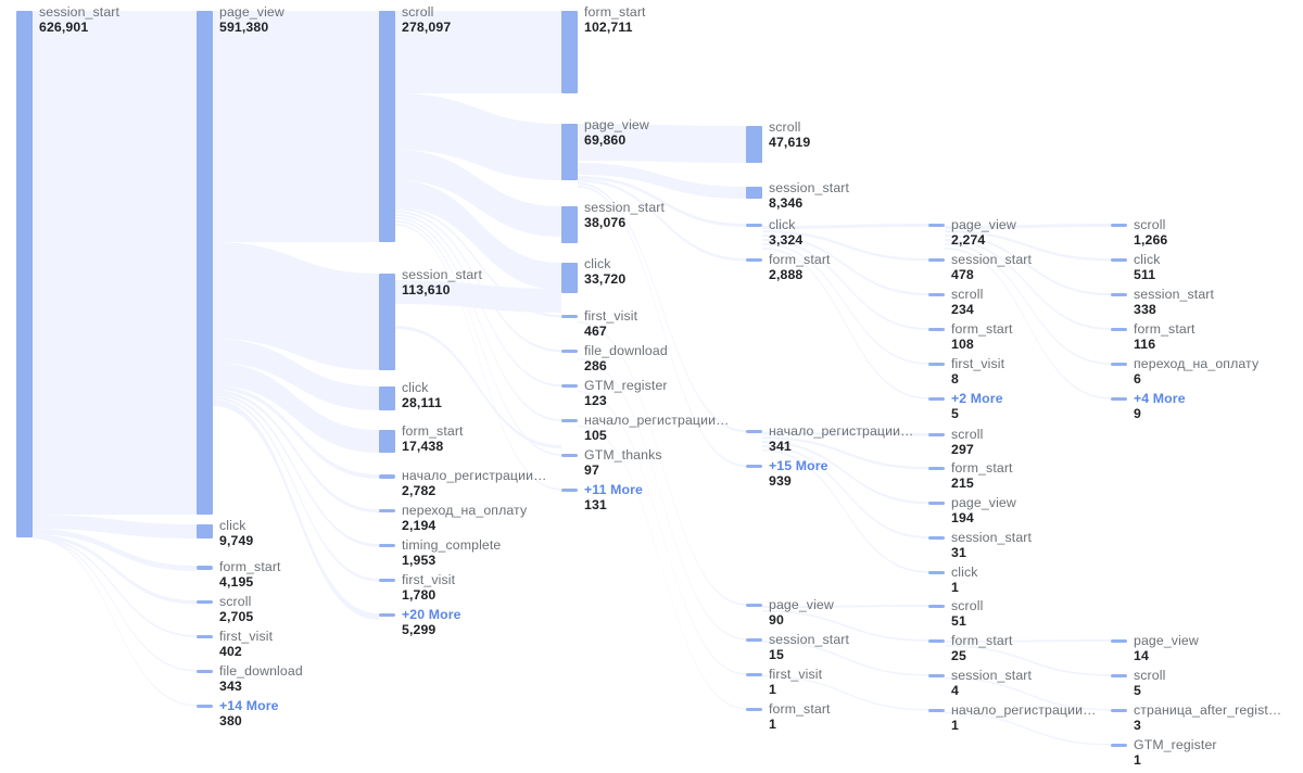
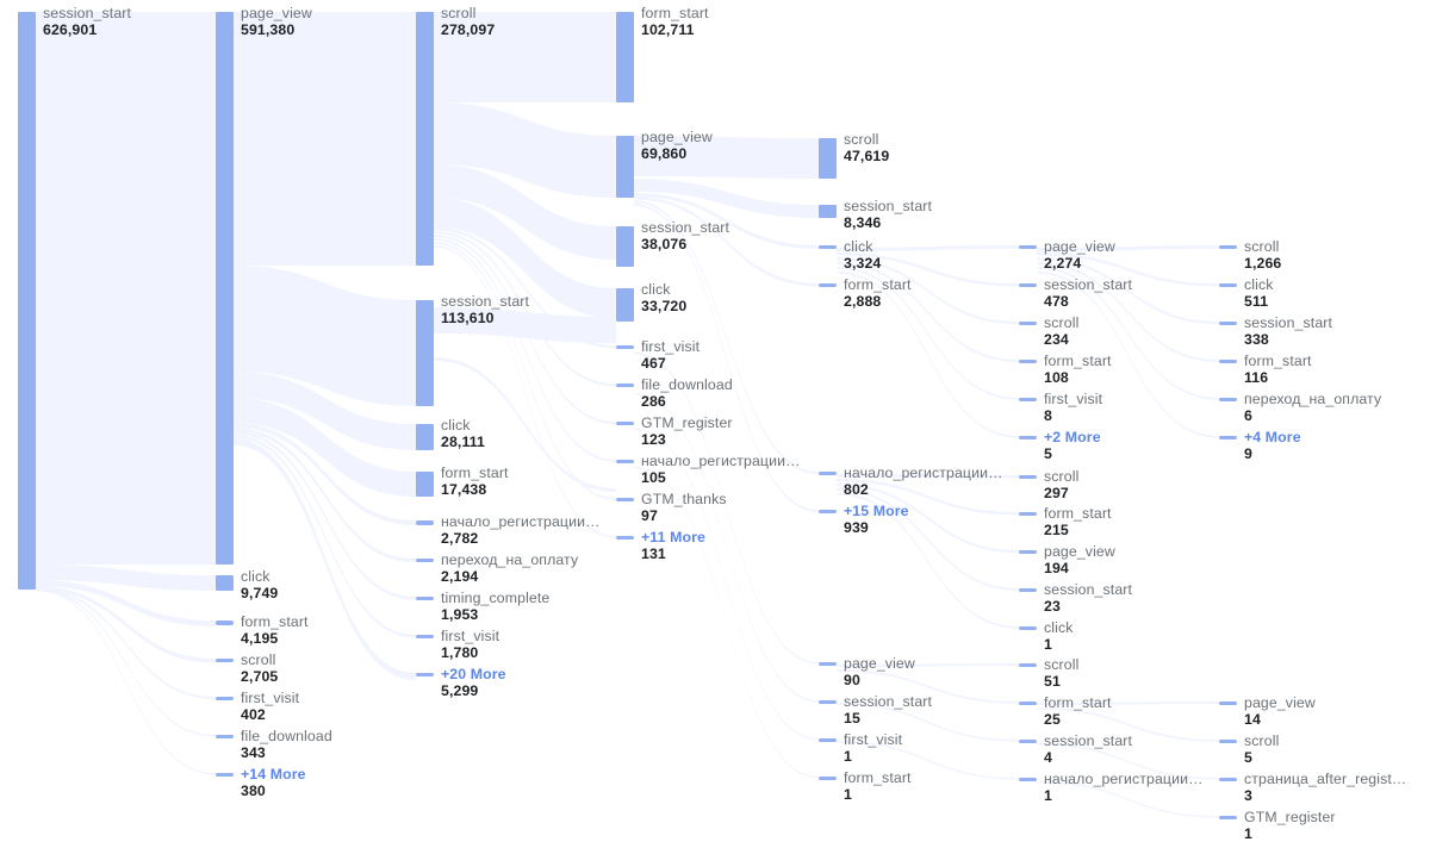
  session_start
  626,901
  page_view
  591,380
  click
  9,749
  form_start
  4,195
  scroll
  2,705
  first_visit
  402
  file_download
  343
  +14 More
  380
  scroll
  278,097
  session_start
  113,610
  click
  28,111
  form_start
  17,438
  начало_регистрации…
  2,782
  переход_на_оплату
  2,194
  timing_complete
  1,953
  first_visit
  1,780
  +20 More
  5,299
  form_start
  102,711
  page_view
  69,860
  session_start
  38,076
  click
  33,720
  first_visit
  467
  file_download
  286
  GTM_register
  123
  начало_регистрации…
  105
  GTM_thanks
  97
  +11 More
  131
  scroll
  47,619
  session_start
  8,346
  click
  3,324
  form_start
  2,888
  начало_регистрации…
- 341
+ 802
  +15 More
  939
  page_view
  90
  session_start
  15
  first_visit
  1
  form_start
  1
  page_view
  2,274
  session_start
  478
  scroll
  234
  form_start
  108
  first_visit
  8
  +2 More
  5
  scroll
  297
  form_start
  215
  page_view
  194
  session_start
- 31
+ 23
  click
  1
  scroll
  51
  form_start
  25
  session_start
  4
  начало_регистрации…
  1
  scroll
  1,266
  click
  511
  session_start
  338
  form_start
  116
  переход_на_оплату
  6
  +4 More
  9
  page_view
  14
  scroll
  5
  страница_after_regist…
  3
  GTM_register
  1
